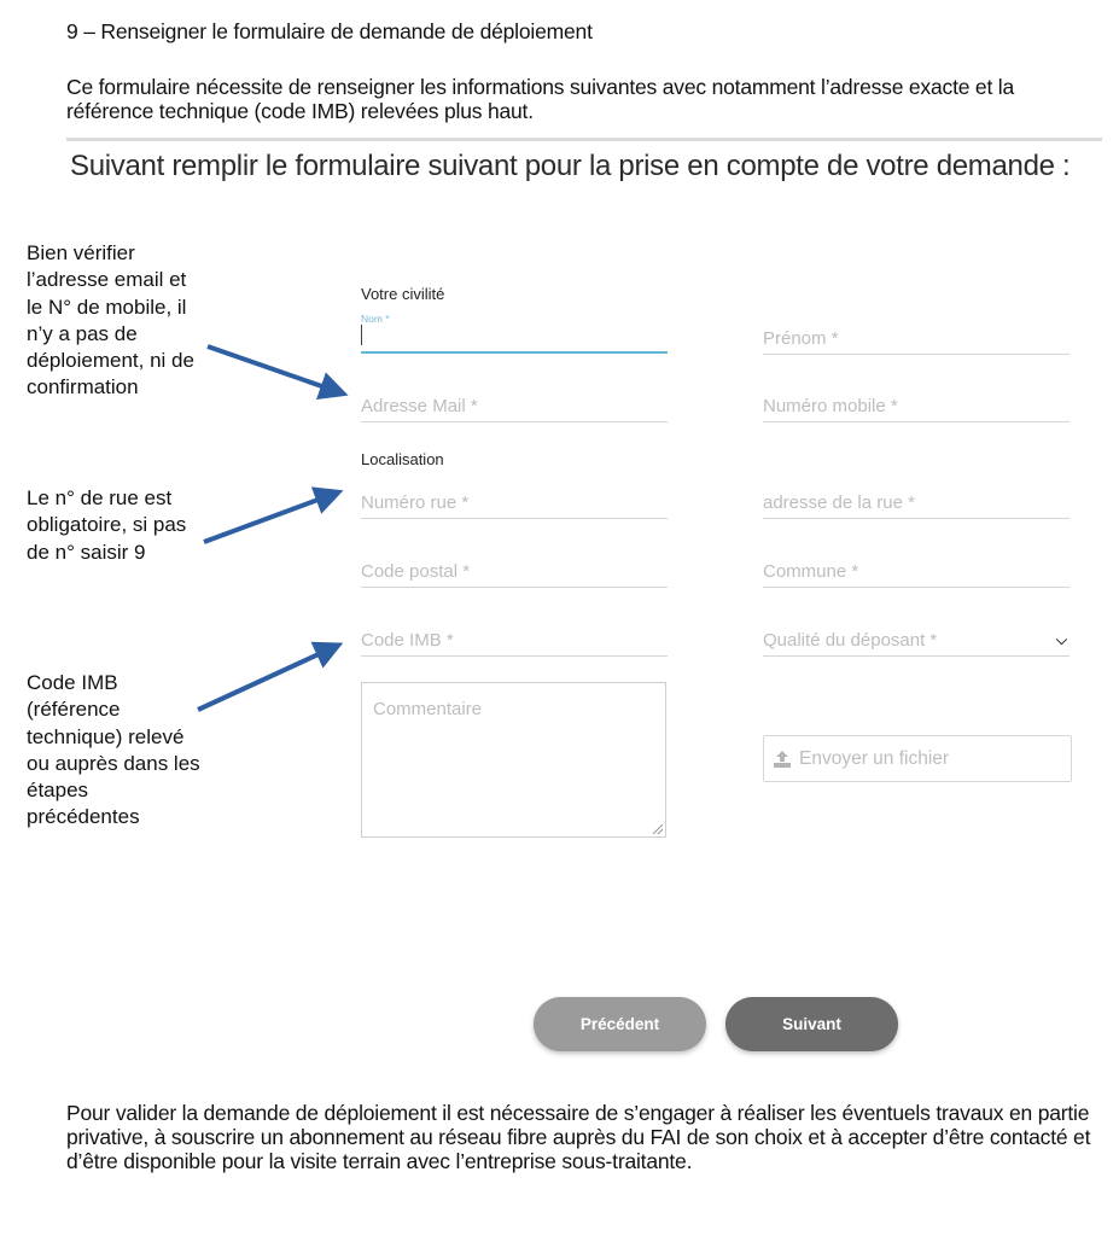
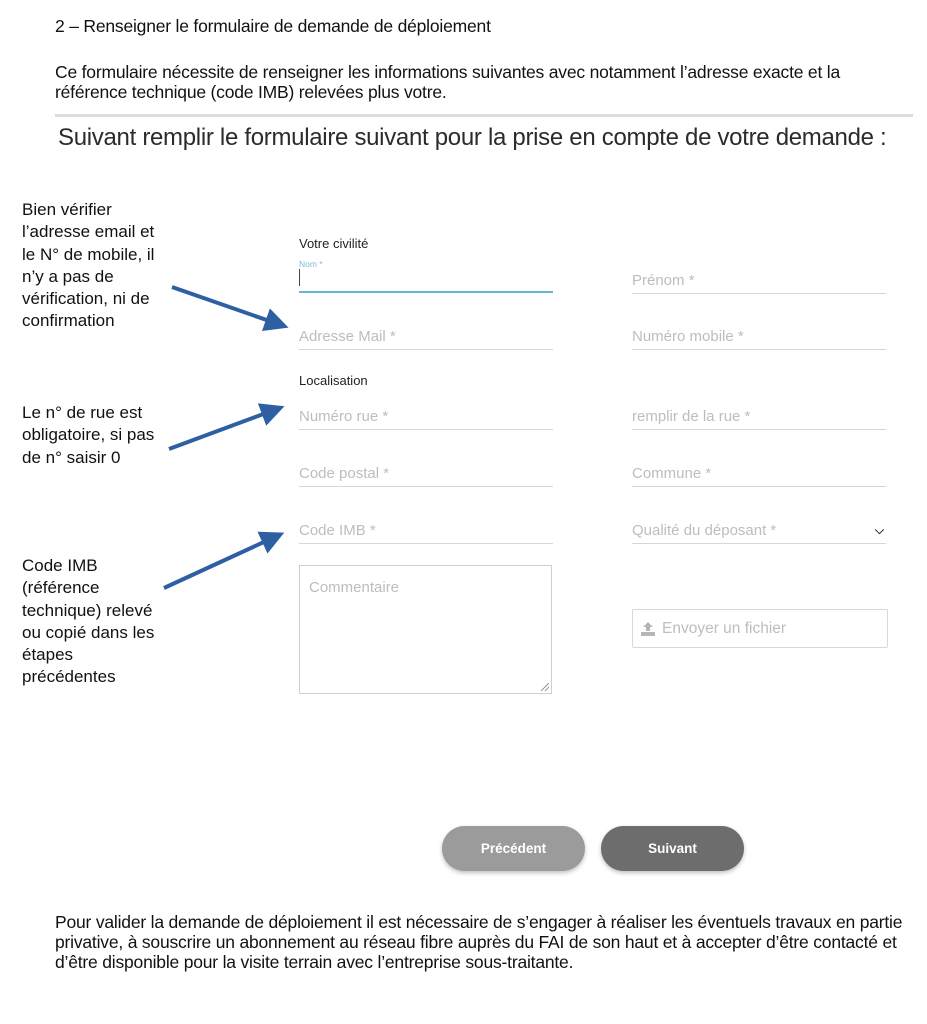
- 9 – Renseigner le formulaire de demande de déploiement
+ 2 – Renseigner le formulaire de demande de déploiement
- Ce formulaire nécessite de renseigner les informations suivantes avec notamment l’adresse exacte et la référence technique (code IMB) relevées plus haut.
+ Ce formulaire nécessite de renseigner les informations suivantes avec notamment l’adresse exacte et la référence technique (code IMB) relevées plus votre.
  Suivant remplir le formulaire suivant pour la prise en compte de votre demande :
- Bien vérifier l’adresse email et le N° de mobile, il n’y a pas de déploiement, ni de confirmation
+ Bien vérifier l’adresse email et le N° de mobile, il n’y a pas de vérification, ni de confirmation
- Le n° de rue est obligatoire, si pas de n° saisir 9
+ Le n° de rue est obligatoire, si pas de n° saisir 0
- Code IMB (référence technique) relevé ou auprès dans les étapes précédentes
+ Code IMB (référence technique) relevé ou copié dans les étapes précédentes
  Votre civilité
  Nom *
  Prénom *
  Adresse Mail *
  Numéro mobile *
  Localisation
  Numéro rue *
- adresse de la rue *
+ remplir de la rue *
  Code postal *
  Commune *
  Code IMB *
  Qualité du déposant *
  ⌵
  Commentaire
  Envoyer un fichier
  Précédent
  Suivant
- Pour valider la demande de déploiement il est nécessaire de s’engager à réaliser les éventuels travaux en partie privative, à souscrire un abonnement au réseau fibre auprès du FAI de son choix et à accepter d’être contacté et d’être disponible pour la visite terrain avec l’entreprise sous-traitante.
+ Pour valider la demande de déploiement il est nécessaire de s’engager à réaliser les éventuels travaux en partie privative, à souscrire un abonnement au réseau fibre auprès du FAI de son haut et à accepter d’être contacté et d’être disponible pour la visite terrain avec l’entreprise sous-traitante.
